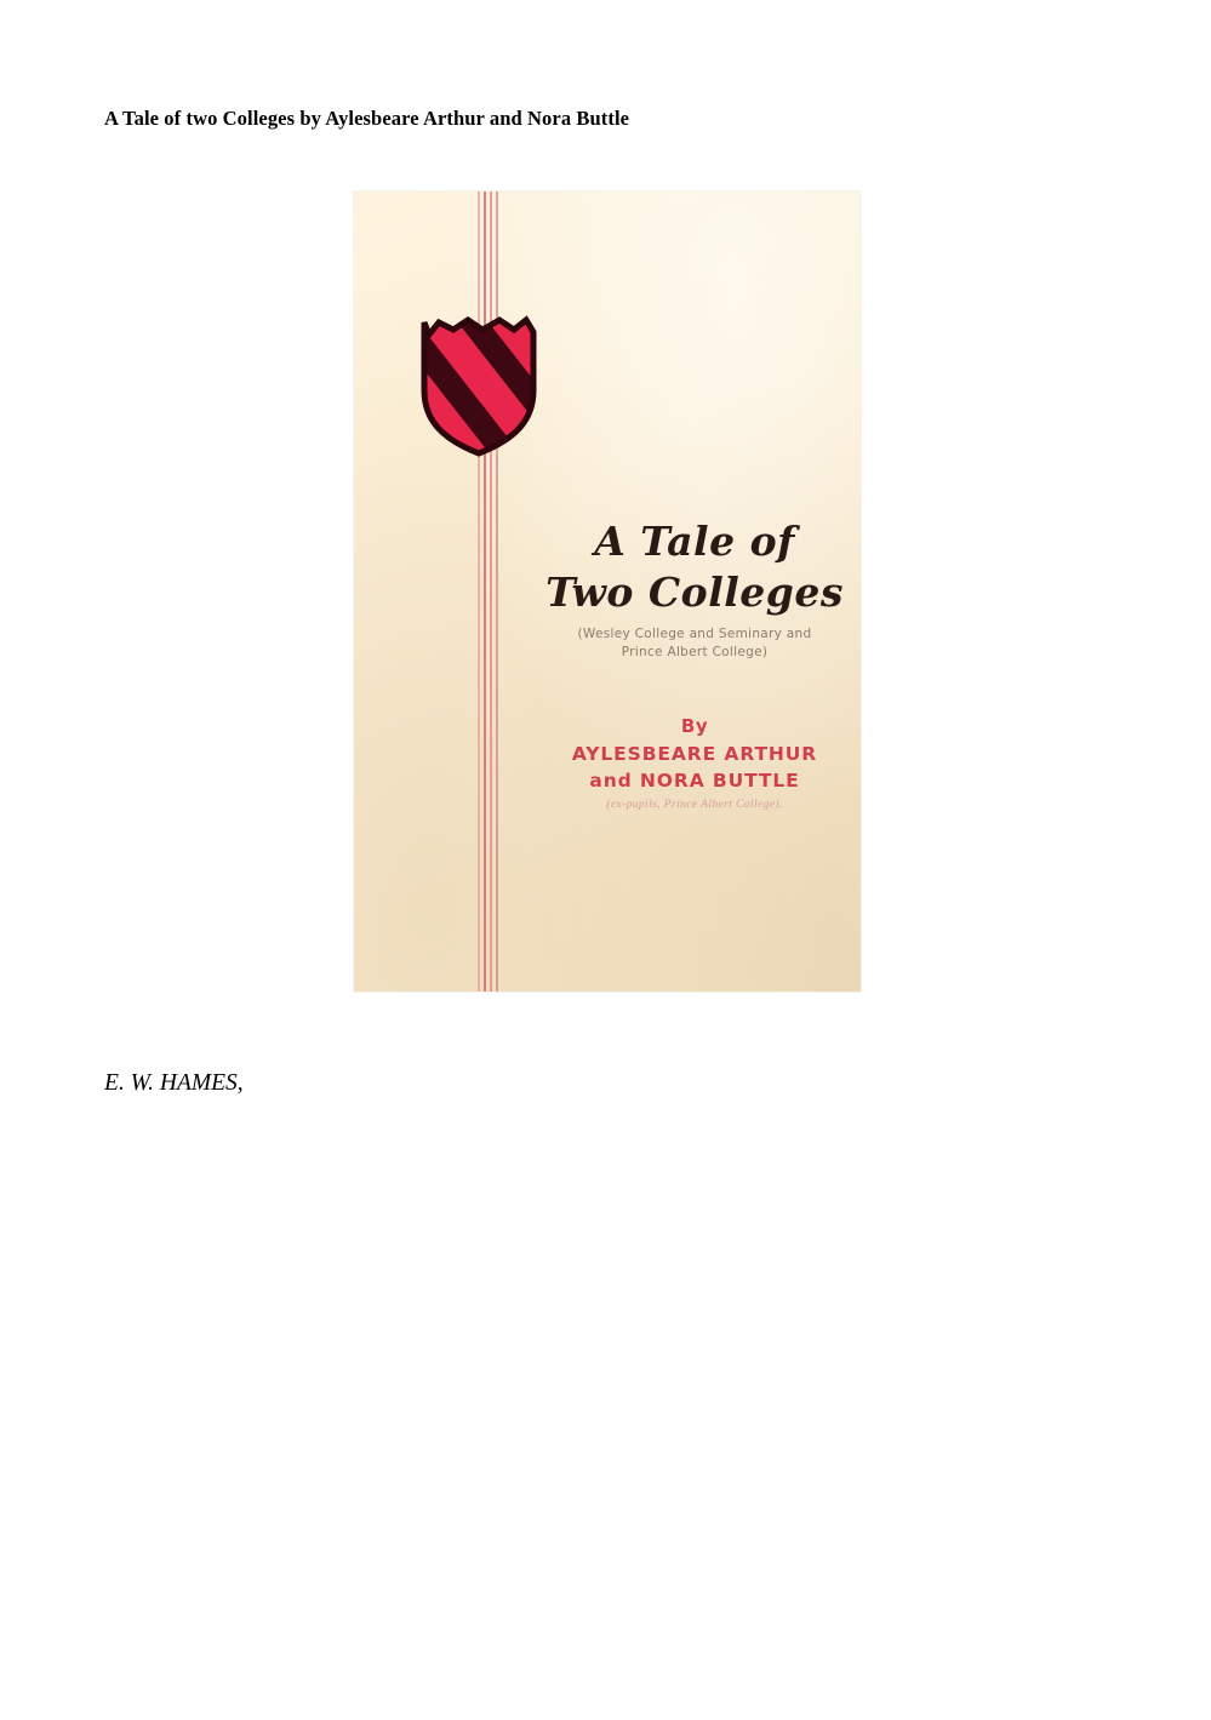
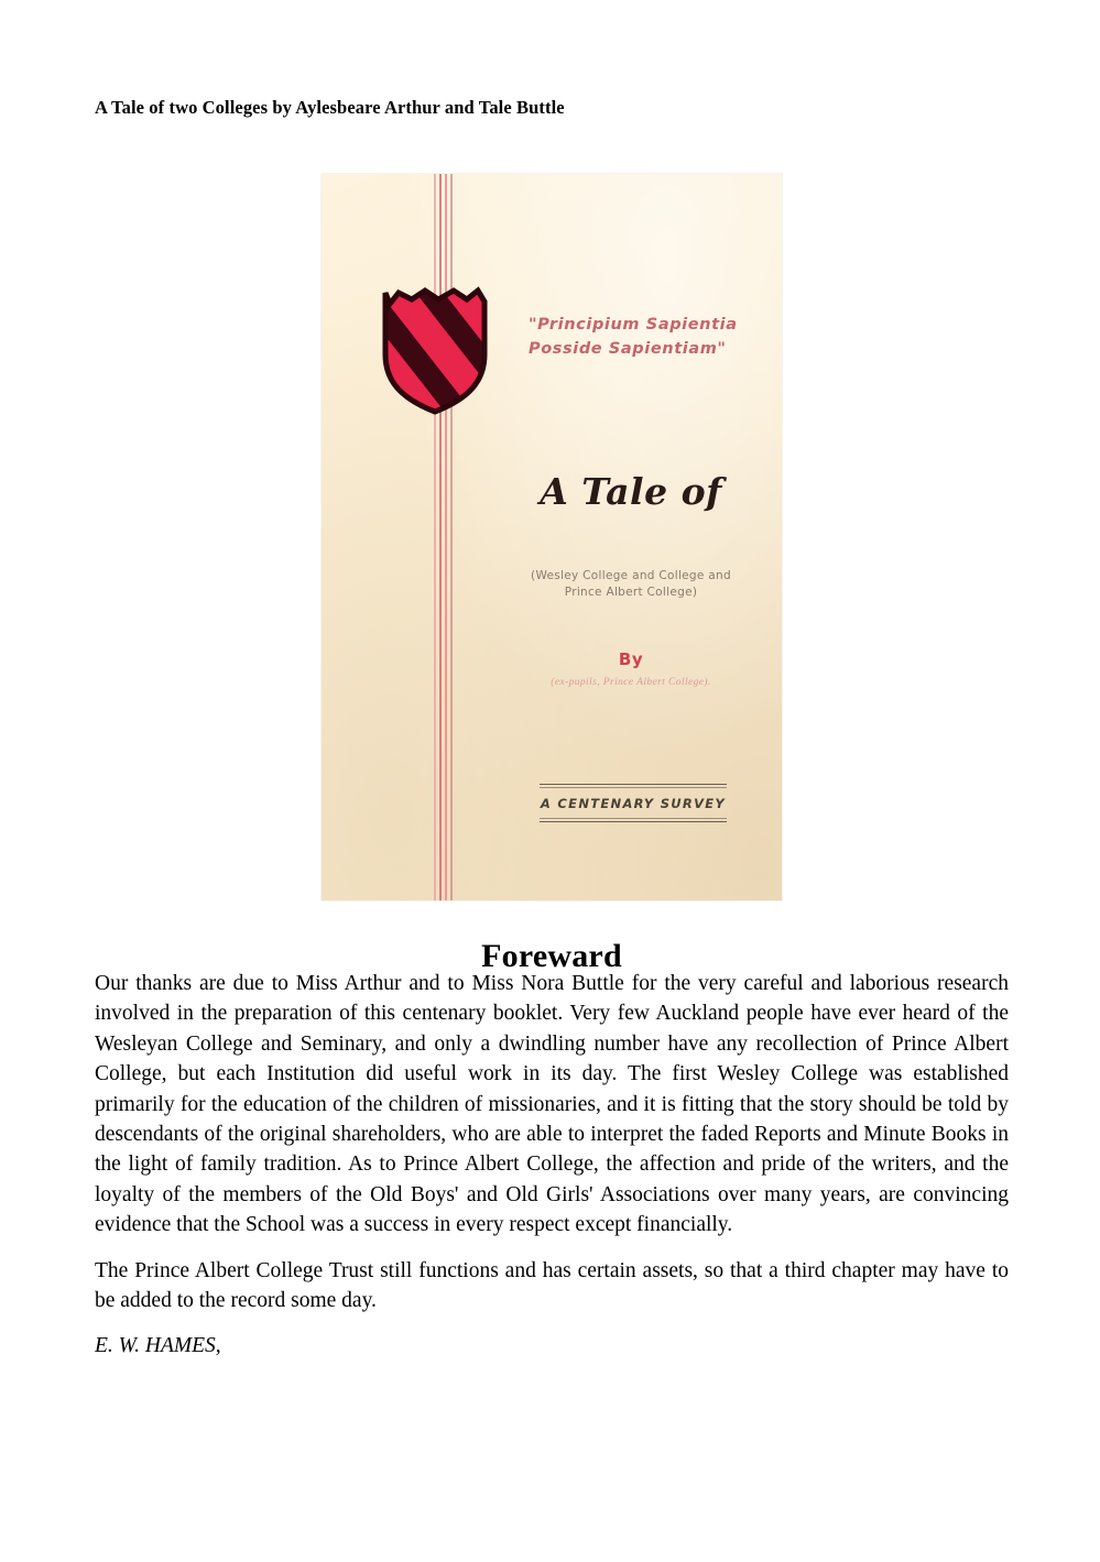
- A Tale of two Colleges by Aylesbeare Arthur and Nora Buttle
+ A Tale of two Colleges by Aylesbeare Arthur and Tale Buttle
+ "Principium Sapientia
+ Posside Sapientiam"
  A Tale of
- Two Colleges
- (Wesley College and Seminary and
+ (Wesley College and College and
  Prince Albert College)
  By
- AYLESBEARE ARTHUR
- and NORA BUTTLE
  (ex-pupils, Prince Albert College).
+ A CENTENARY SURVEY
+ Foreward
+ Our thanks are due to Miss Arthur and to Miss Nora Buttle for the very careful and laborious research involved in the preparation of this centenary booklet. Very few Auckland people have ever heard of the Wesleyan College and Seminary, and only a dwindling number have any recollection of Prince Albert College, but each Institution did useful work in its day. The first Wesley College was established primarily for the education of the children of missionaries, and it is fitting that the story should be told by descendants of the original shareholders, who are able to interpret the faded Reports and Minute Books in the light of family tradition. As to Prince Albert College, the affection and pride of the writers, and the loyalty of the members of the Old Boys' and Old Girls' Associations over many years, are convincing evidence that the School was a success in every respect except financially.
+ The Prince Albert College Trust still functions and has certain assets, so that a third chapter may have to be added to the record some day.
  E. W. HAMES,
